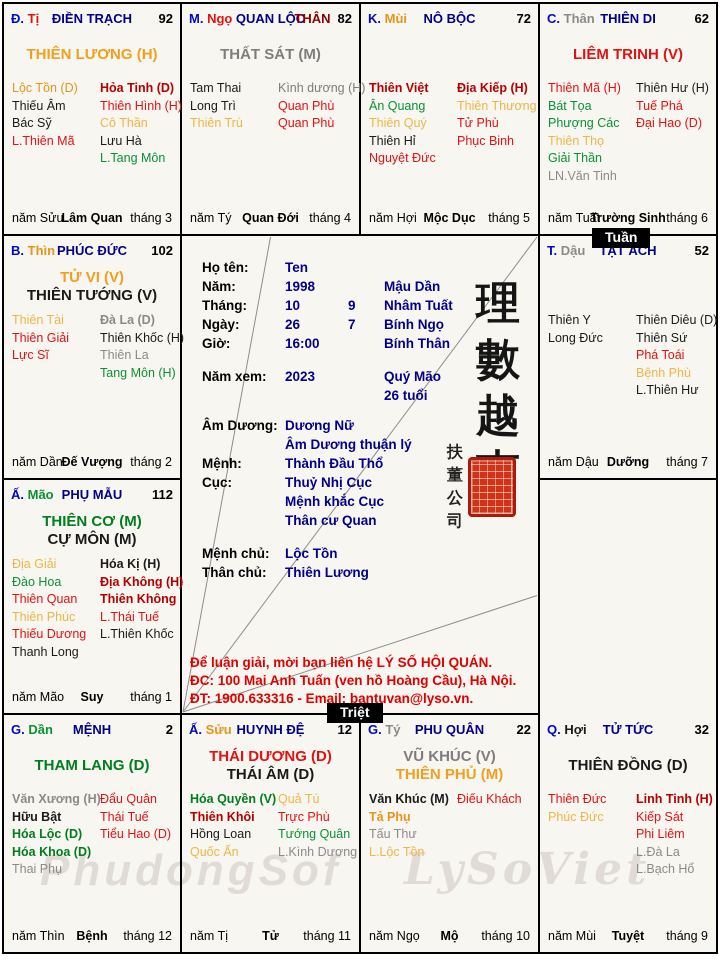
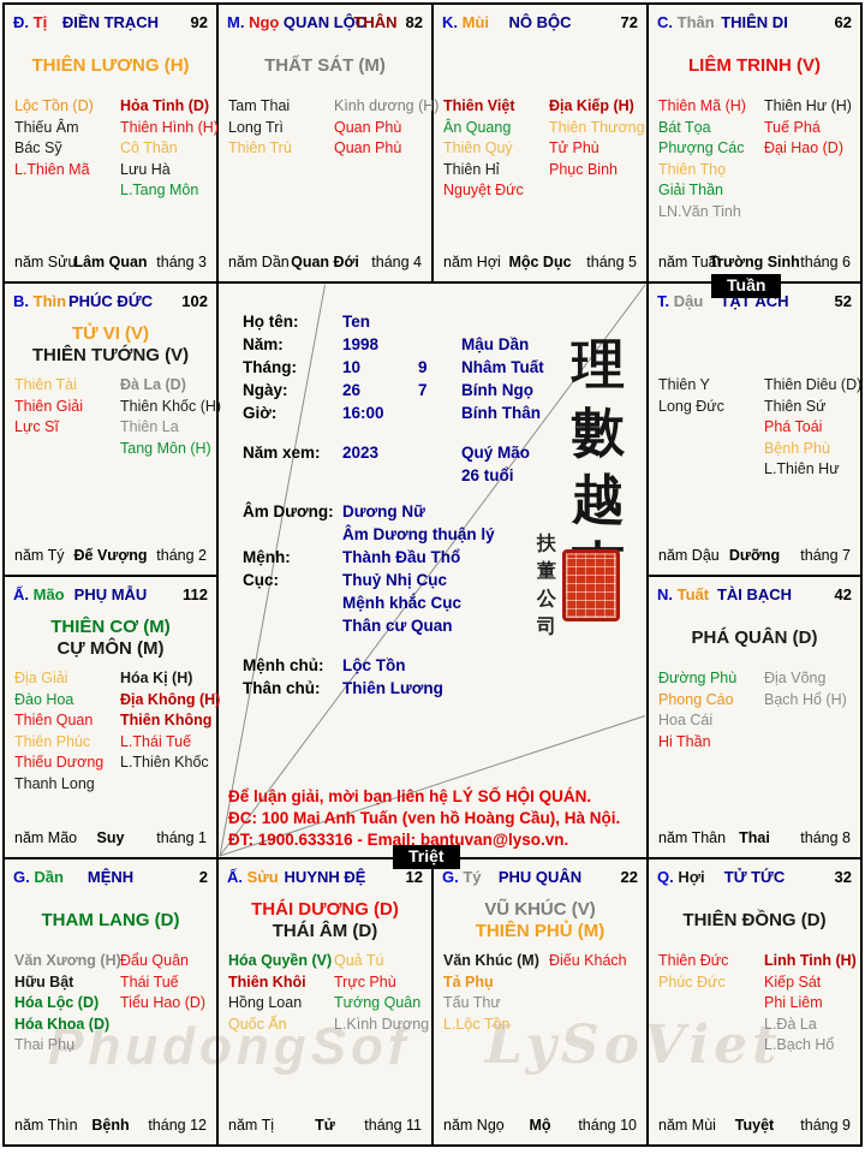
  PhudongSof
  LySoViet
  Đ. Tị
  ĐIỀN TRẠCH
  92
  THIÊN LƯƠNG (H)
  Lộc Tồn (D)
  Thiếu Âm
  Bác Sỹ
  L.Thiên Mã
  Hỏa Tinh (D)
  Thiên Hình (H)
  Cô Thần
  Lưu Hà
  L.Tang Môn
  năm Sửu
  Lâm Quan
  tháng 3
  M. Ngọ
  QUAN LỘC
  THÂN 82
  THẤT SÁT (M)
  Tam Thai
  Long Trì
  Thiên Trù
  Kình dương (H)
  Quan Phù
  Quan Phù
- năm Tý
+ năm Dần
  Quan Đới
  tháng 4
  K. Mùi
  NÔ BỘC
  72
  Thiên Việt
  Ân Quang
  Thiên Quý
  Thiên Hỉ
  Nguyệt Đức
  Địa Kiếp (H)
  Thiên Thương
  Tử Phù
  Phục Binh
  năm Hợi
  Mộc Dục
  tháng 5
  C. Thân
  THIÊN DI
  62
  LIÊM TRINH (V)
  Thiên Mã (H)
  Bát Tọa
  Phượng Các
  Thiên Thọ
  Giải Thần
  LN.Văn Tinh
  Thiên Hư (H)
  Tuế Phá
  Đại Hao (D)
  năm Tuất
  Trường Sinh
  tháng 6
  B. Thìn
  PHÚC ĐỨC
  102
  TỬ VI (V)
  THIÊN TƯỚNG (V)
  Thiên Tài
  Thiên Giải
  Lực Sĩ
  Đà La (D)
  Thiên Khốc (H)
  Thiên La
  Tang Môn (H)
- năm Dần
+ năm Tý
  Đế Vượng
  tháng 2
  Họ tên:
  Ten
  Năm:
  1998
  Mậu Dần
  Tháng:
  10
  9
  Nhâm Tuất
  Ngày:
  26
  7
  Bính Ngọ
  Giờ:
  16:00
  Bính Thân
  Năm xem:
  2023
  Quý Mão
  26 tuổi
  Âm Dương:
  Dương Nữ
  Âm Dương thuận lý
  Mệnh:
  Thành Đầu Thổ
  Cục:
  Thuỷ Nhị Cục
  Mệnh khắc Cục
  Thân cư Quan
  Mệnh chủ:
  Lộc Tồn
  Thân chủ:
  Thiên Lương
  理
  數
  越
  扶
  董
  公
  司
  Để luận giải, mời bạn liên hệ LÝ SỐ HỘI QUÁN.
  ĐC: 100 Mai Anh Tuấn (ven hồ Hoàng Cầu), Hà Nội.
  ĐT: 1900.633316 - Email: bantuvan@lyso.vn.
  T. Dậu
  TẬT ÁCH
  52
  Thiên Y
  Long Đức
  Thiên Diêu (D)
  Thiên Sứ
  Phá Toái
  Bệnh Phù
  L.Thiên Hư
  năm Dậu
  Dưỡng
  tháng 7
  Ấ. Mão
  PHỤ MẪU
  112
  THIÊN CƠ (M)
  CỰ MÔN (M)
  Địa Giải
  Đào Hoa
  Thiên Quan
  Thiên Phúc
  Thiếu Dương
  Thanh Long
  Hóa Kị (H)
  Địa Không (H)
  Thiên Không
  L.Thái Tuế
  L.Thiên Khốc
  năm Mão
  Suy
  tháng 1
+ N. Tuất
+ TÀI BẠCH
+ 42
+ PHÁ QUÂN (D)
+ Đường Phù
+ Phong Cáo
+ Hoa Cái
+ Hi Thần
+ Địa Võng
+ Bạch Hổ (H)
+ năm Thân
+ Thai
+ tháng 8
  G. Dần
  MỆNH
  2
  THAM LANG (D)
  Văn Xương (H)
  Hữu Bật
  Hóa Lộc (D)
  Hóa Khoa (D)
  Thai Phụ
  Đẩu Quân
  Thái Tuế
  Tiểu Hao (D)
  năm Thìn
  Bệnh
  tháng 12
  Ấ. Sửu
  HUYNH ĐỆ
  12
  THÁI DƯƠNG (D)
  THÁI ÂM (D)
  Hóa Quyền (V)
  Thiên Khôi
  Hồng Loan
  Quốc Ấn
  Quả Tú
  Trực Phù
  Tướng Quân
  L.Kình Dương
  năm Tị
  Tử
  tháng 11
  G. Tý
  PHU QUÂN
  22
  VŨ KHÚC (V)
  THIÊN PHỦ (M)
  Văn Khúc (M)
  Tả Phụ
  Tấu Thư
  L.Lộc Tồn
  Điếu Khách
  năm Ngọ
  Mộ
  tháng 10
  Q. Hợi
  TỬ TỨC
  32
  THIÊN ĐỒNG (D)
  Thiên Đức
  Phúc Đức
  Linh Tinh (H)
  Kiếp Sát
  Phi Liêm
  L.Đà La
  L.Bạch Hổ
  năm Mùi
  Tuyệt
  tháng 9
  Tuần
  Triệt
